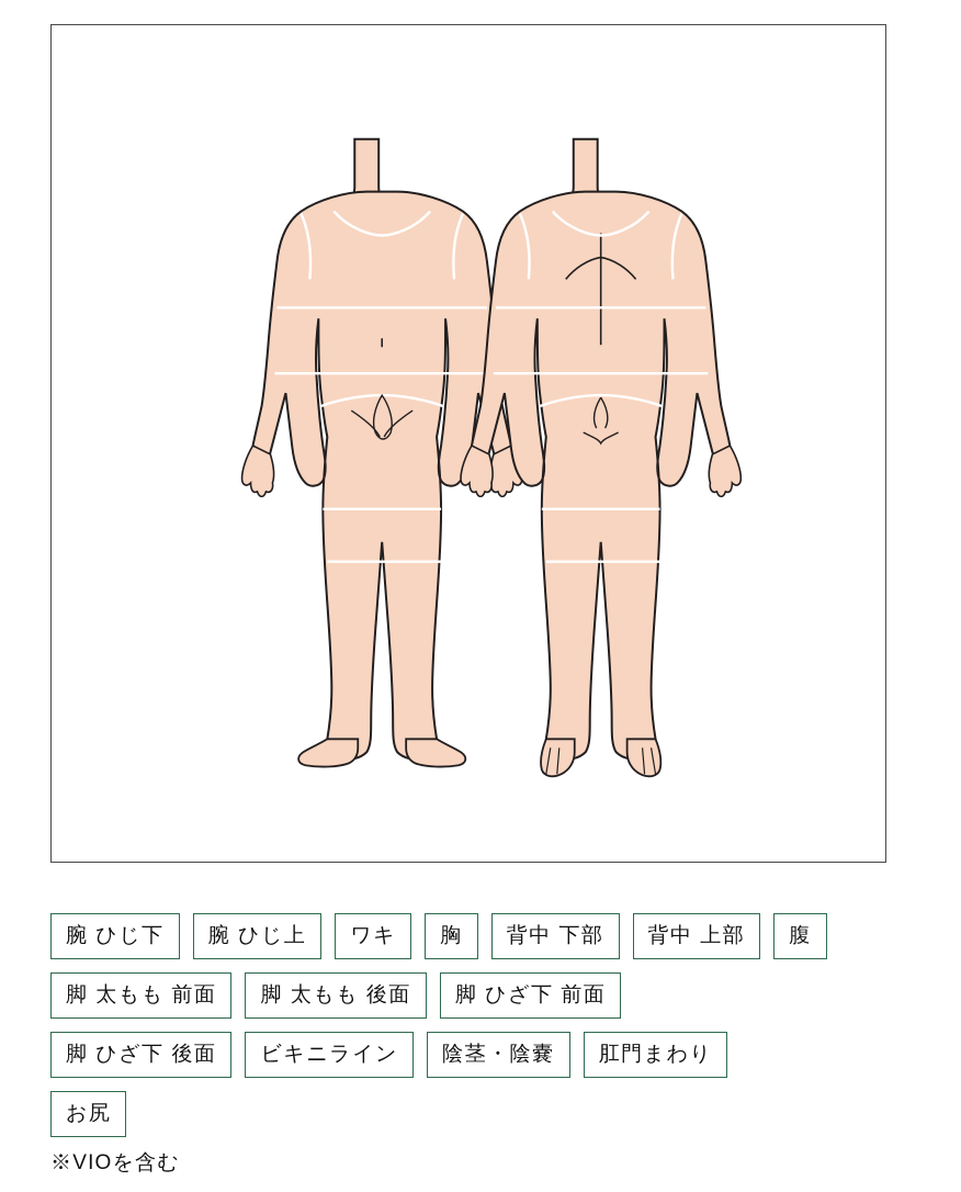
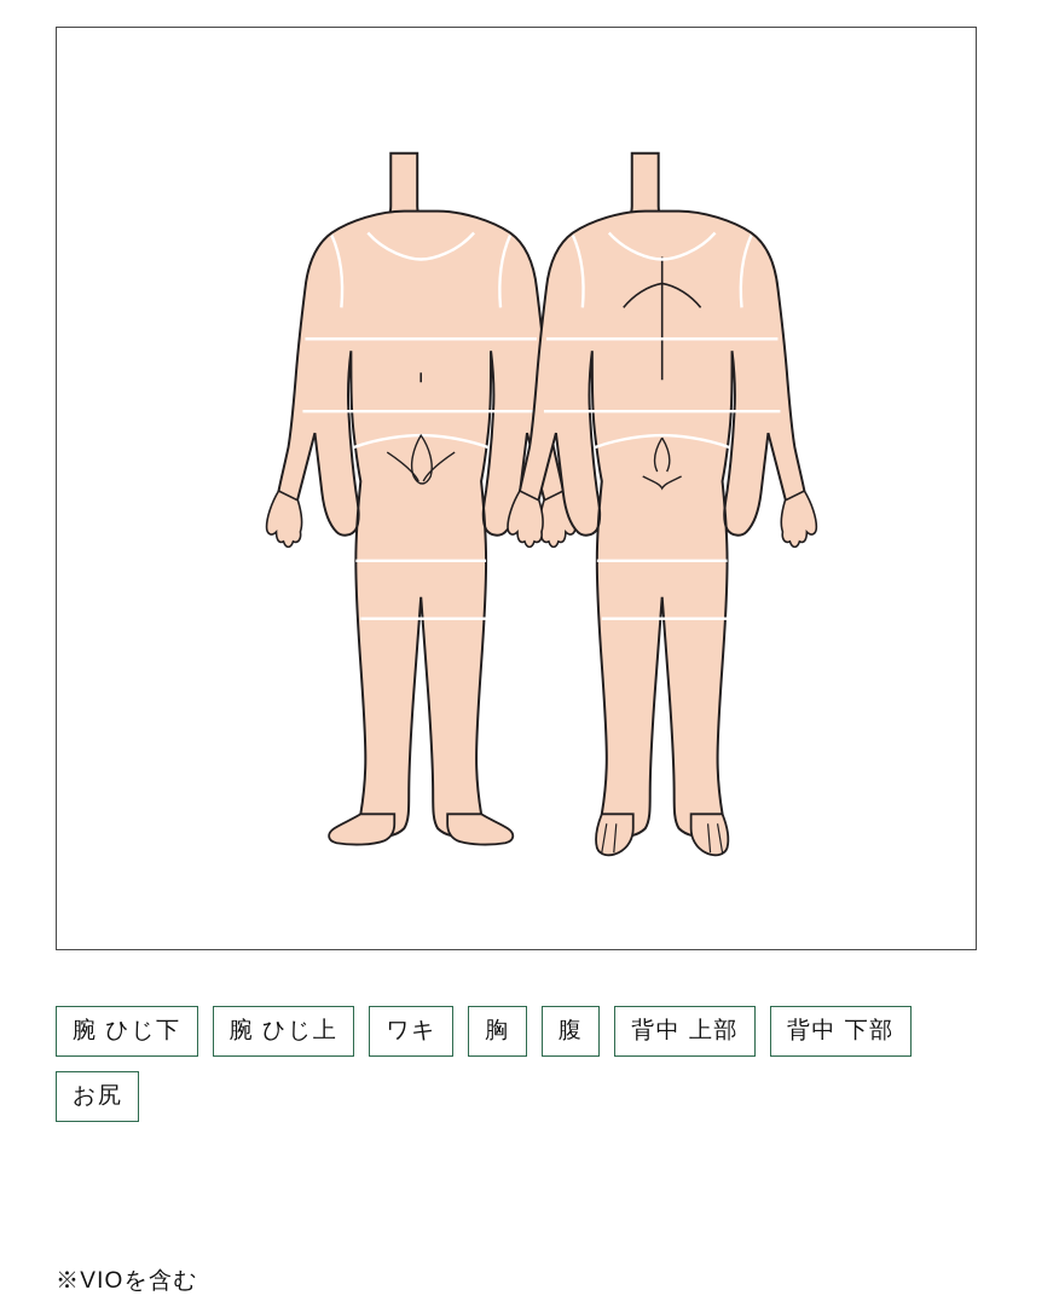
  腕 ひじ下
  腕 ひじ上
  ワキ
  胸
- 背中 下部
+ 腹
  背中 上部
- 腹
+ 背中 下部
- 脚 太もも 前面
- 脚 太もも 後面
- 脚 ひざ下 前面
- 脚 ひざ下 後面
- ビキニライン
- 陰茎・陰嚢
- 肛門まわり
  お尻
  ※VIOを含む
